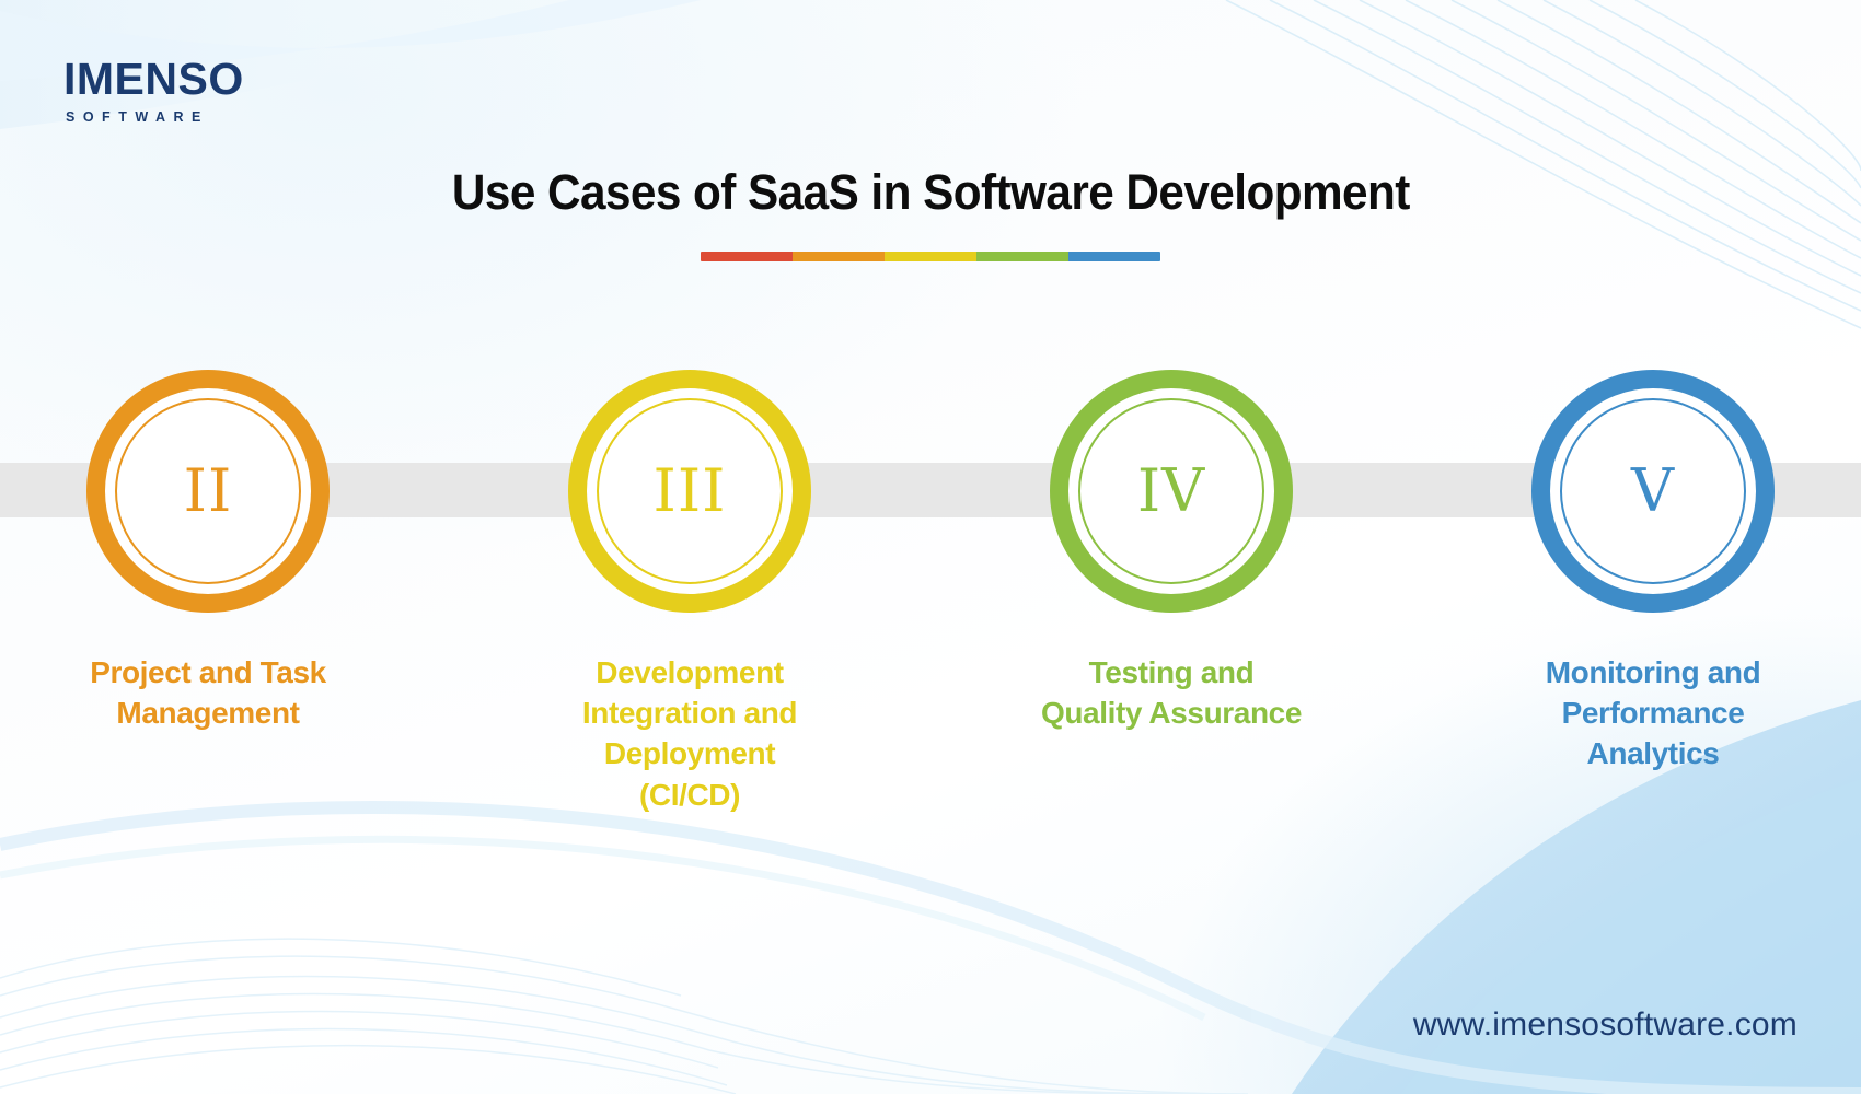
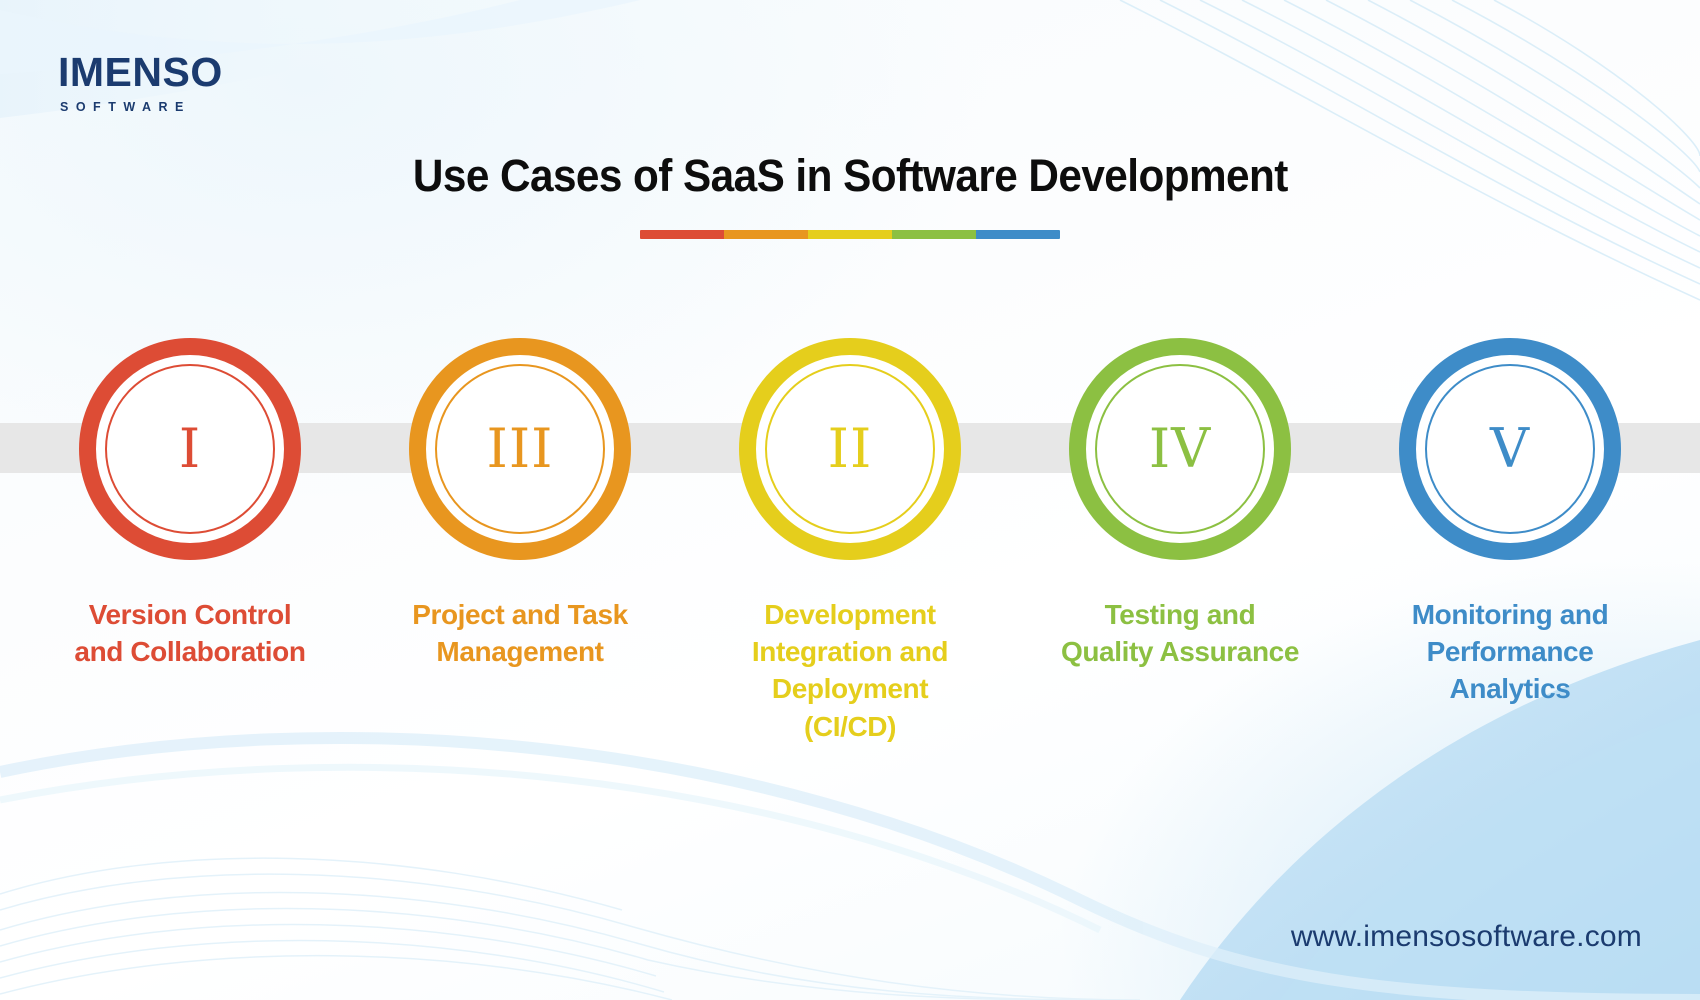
  IMENSO
  SOFTWARE
  Use Cases of SaaS in Software Development
+ I
+ Version Control and Collaboration
- II
+ III
  Project and Task Management
- III
+ II
  Development Integration and Deployment (CI/CD)
  IV
  Testing and Quality Assurance
  V
  Monitoring and Performance Analytics
  www.imensosoftware.com
